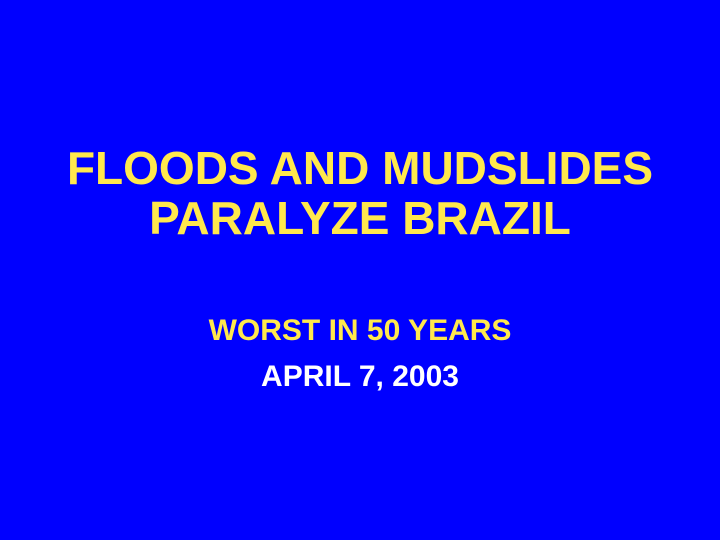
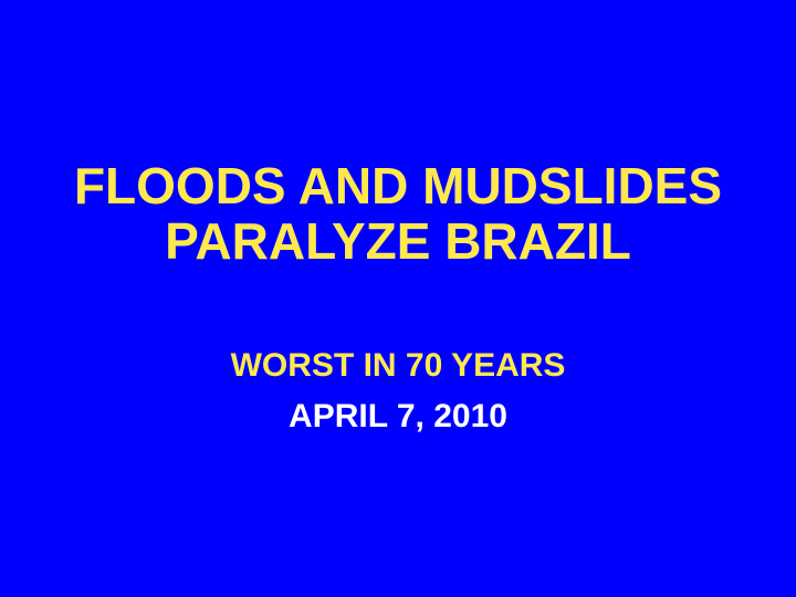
  FLOODS AND MUDSLIDES
  PARALYZE BRAZIL
- WORST IN 50 YEARS
+ WORST IN 70 YEARS
- APRIL 7, 2003
+ APRIL 7, 2010
